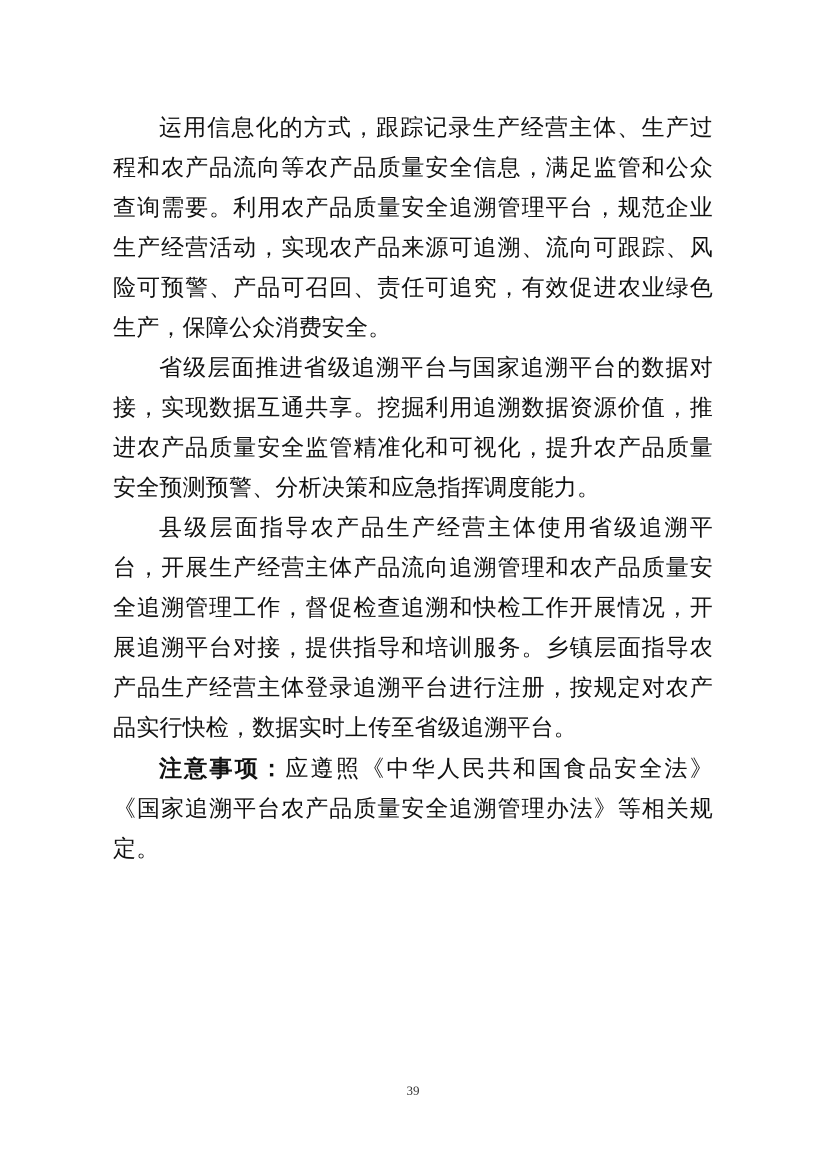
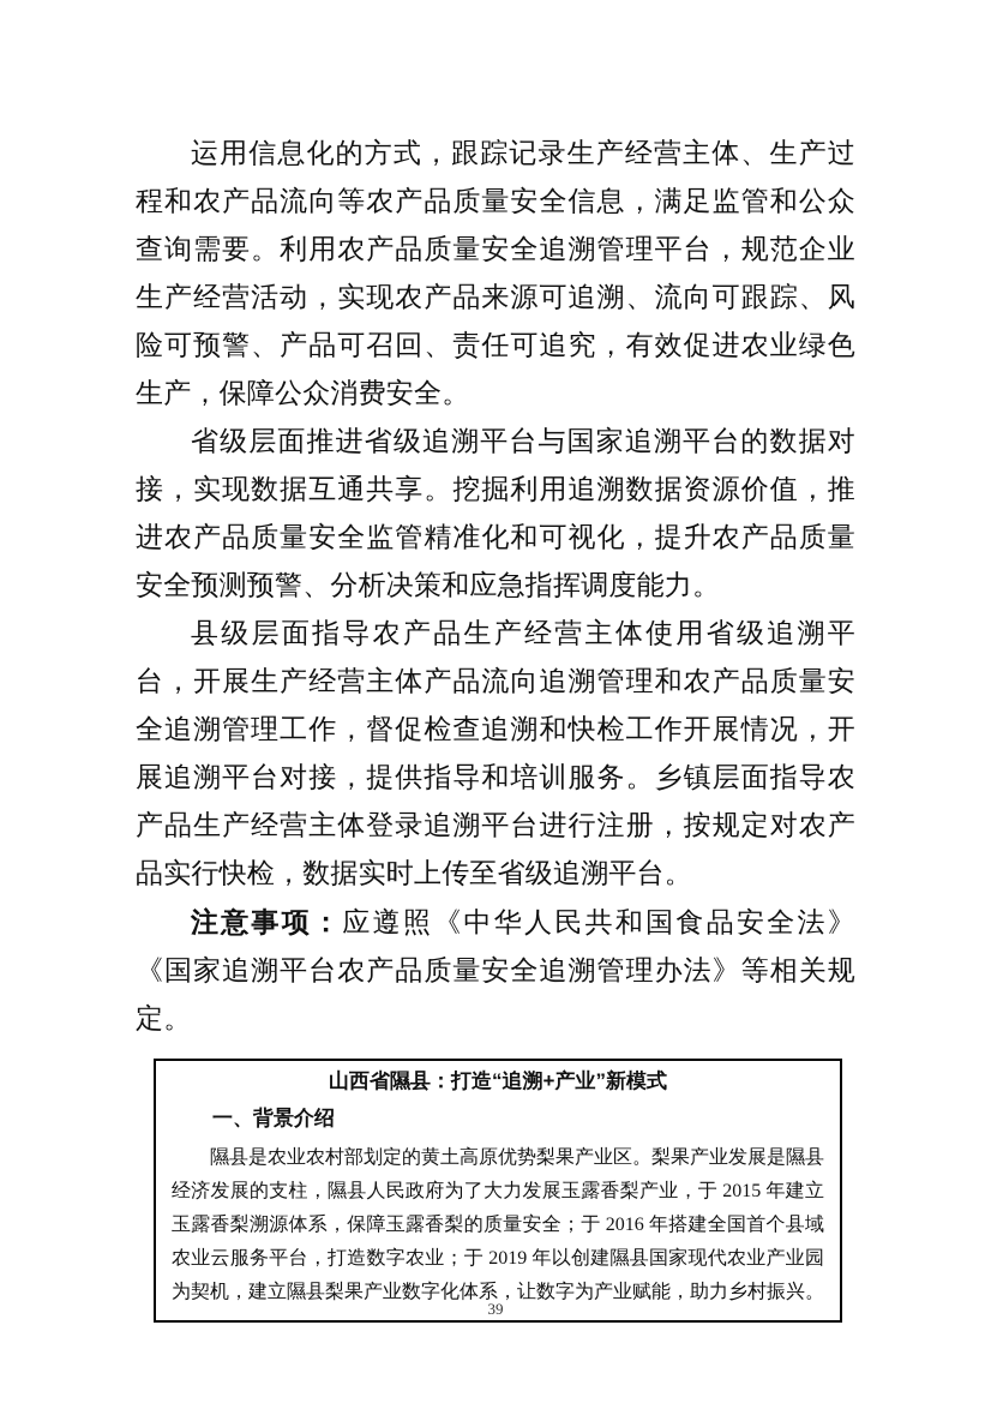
  运用信息化的方式，跟踪记录生产经营主体、生产过程和农产品流向等农产品质量安全信息，满足监管和公众查询需要。利用农产品质量安全追溯管理平台，规范企业生产经营活动，实现农产品来源可追溯、流向可跟踪、风险可预警、产品可召回、责任可追究，有效促进农业绿色生产，保障公众消费安全。
  省级层面推进省级追溯平台与国家追溯平台的数据对接，实现数据互通共享。挖掘利用追溯数据资源价值，推进农产品质量安全监管精准化和可视化，提升农产品质量安全预测预警、分析决策和应急指挥调度能力。
  县级层面指导农产品生产经营主体使用省级追溯平台，开展生产经营主体产品流向追溯管理和农产品质量安全追溯管理工作，督促检查追溯和快检工作开展情况，开展追溯平台对接，提供指导和培训服务。乡镇层面指导农产品生产经营主体登录追溯平台进行注册，按规定对农产品实行快检，数据实时上传至省级追溯平台。
  注意事项：应遵照《中华人民共和国食品安全法》《国家追溯平台农产品质量安全追溯管理办法》等相关规定。
+ 山西省隰县：打造“追溯+产业”新模式
+ 一、背景介绍
+ 隰县是农业农村部划定的黄土高原优势梨果产业区。梨果产业发展是隰县经济发展的支柱，隰县人民政府为了大力发展玉露香梨产业，于 2015 年建立玉露香梨溯源体系，保障玉露香梨的质量安全；于 2016 年搭建全国首个县域农业云服务平台，打造数字农业；于 2019 年以创建隰县国家现代农业产业园为契机，建立隰县梨果产业数字化体系，让数字为产业赋能，助力乡村振兴。
  39
